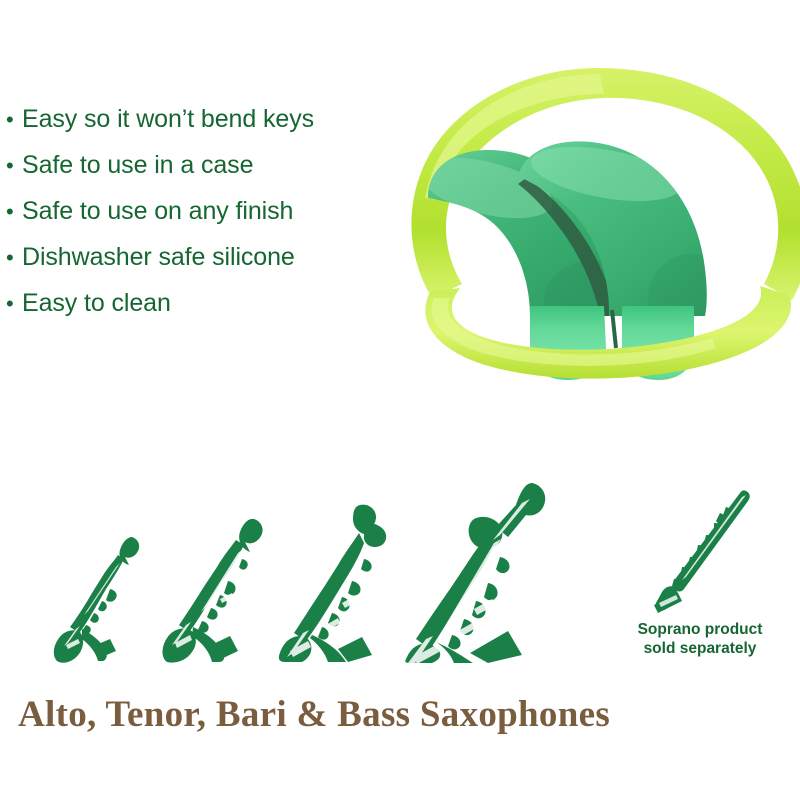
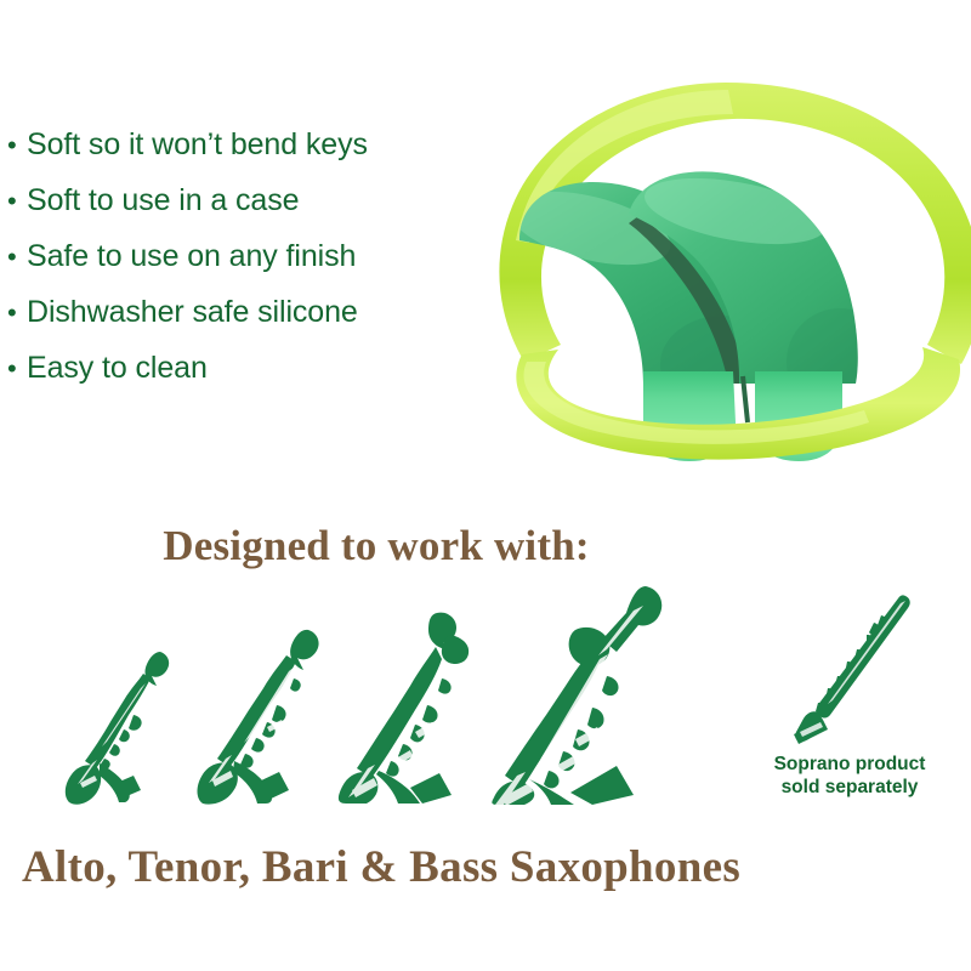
  •
- Easy so it won’t bend keys
+ Soft so it won’t bend keys
  •
- Safe to use in a case
+ Soft to use in a case
  •
  Safe to use on any finish
  •
  Dishwasher safe silicone
  •
  Easy to clean
+ Designed to work with:
  Soprano product
  sold separately
  Alto, Tenor, Bari & Bass Saxophones
